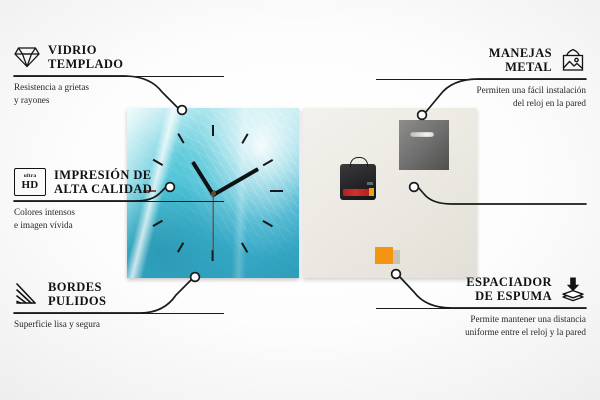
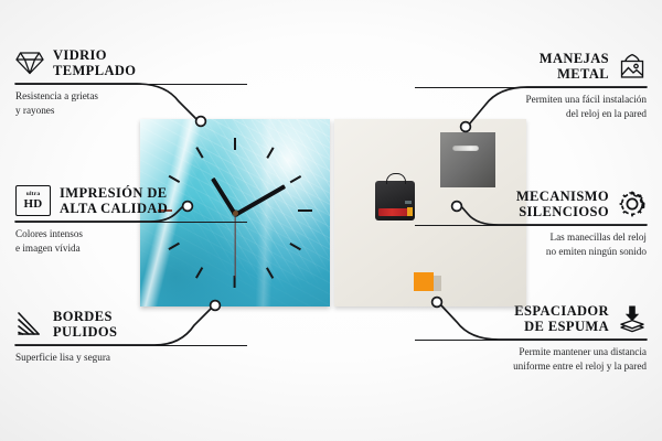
  VIDRIO
  TEMPLADO
  Resistencia a grietas
  y rayones
  HD
  IMPRESIÓN DE
  ALTA CALIDAD
  Colores intensos
  e imagen vívida
  BORDES
  PULIDOS
  Superficie lisa y segura
  MANEJAS
  METAL
  Permiten una fácil instalación
  del reloj en la pared
+ MECANISMO
+ SILENCIOSO
+ Las manecillas del reloj
+ no emiten ningún sonido
  ESPACIADOR
  DE ESPUMA
  Permite mantener una distancia
  uniforme entre el reloj y la pared
